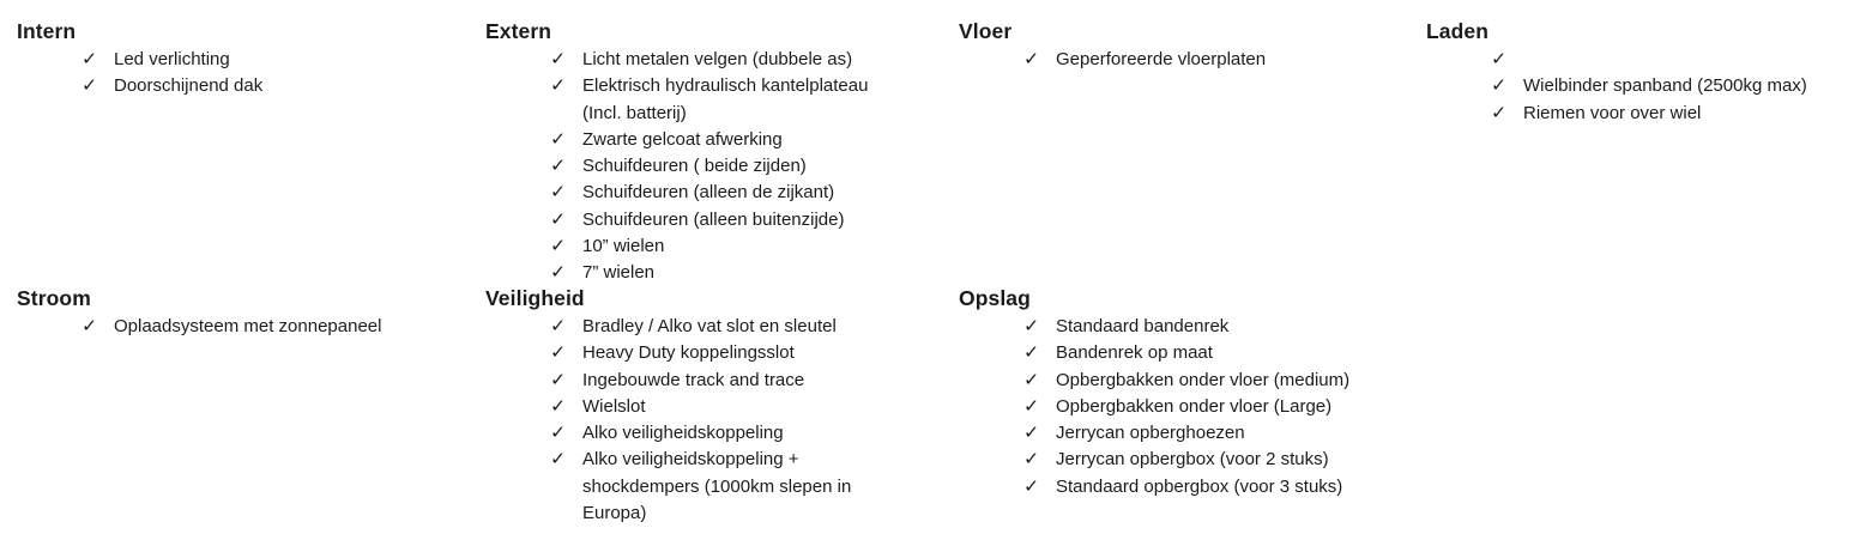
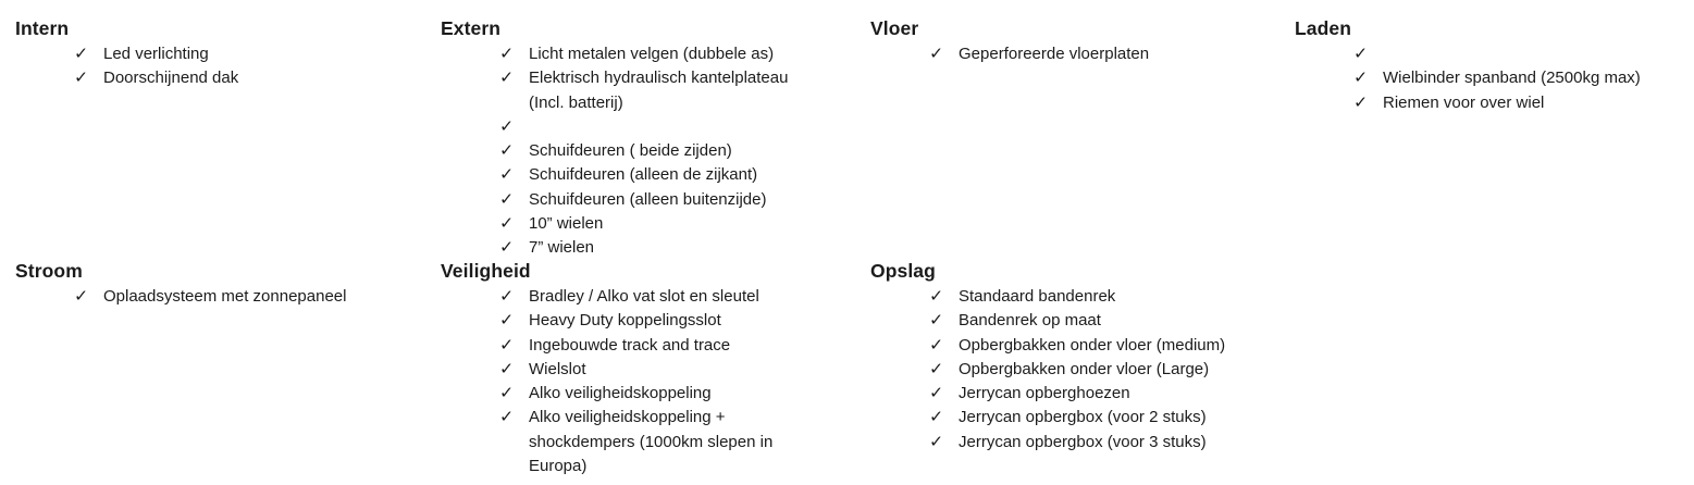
  Intern
  ✓
  Led verlichting
  ✓
  Doorschijnend dak
  Extern
  ✓
  Licht metalen velgen (dubbele as)
  ✓
  Elektrisch hydraulisch kantelplateau
  (Incl. batterij)
  ✓
- Zwarte gelcoat afwerking
  ✓
  Schuifdeuren ( beide zijden)
  ✓
  Schuifdeuren (alleen de zijkant)
  ✓
  Schuifdeuren (alleen buitenzijde)
  ✓
  10” wielen
  ✓
  7” wielen
  Vloer
  ✓
  Geperforeerde vloerplaten
  Laden
  ✓
  ✓
  Wielbinder spanband (2500kg max)
  ✓
  Riemen voor over wiel
  Stroom
  ✓
  Oplaadsysteem met zonnepaneel
  Veiligheid
  ✓
  Bradley / Alko vat slot en sleutel
  ✓
  Heavy Duty koppelingsslot
  ✓
  Ingebouwde track and trace
  ✓
  Wielslot
  ✓
  Alko veiligheidskoppeling
  ✓
  Alko veiligheidskoppeling +
  shockdempers (1000km slepen in
  Europa)
  Opslag
  ✓
  Standaard bandenrek
  ✓
  Bandenrek op maat
  ✓
  Opbergbakken onder vloer (medium)
  ✓
  Opbergbakken onder vloer (Large)
  ✓
  Jerrycan opberghoezen
  ✓
  Jerrycan opbergbox (voor 2 stuks)
  ✓
- Standaard opbergbox (voor 3 stuks)
+ Jerrycan opbergbox (voor 3 stuks)
